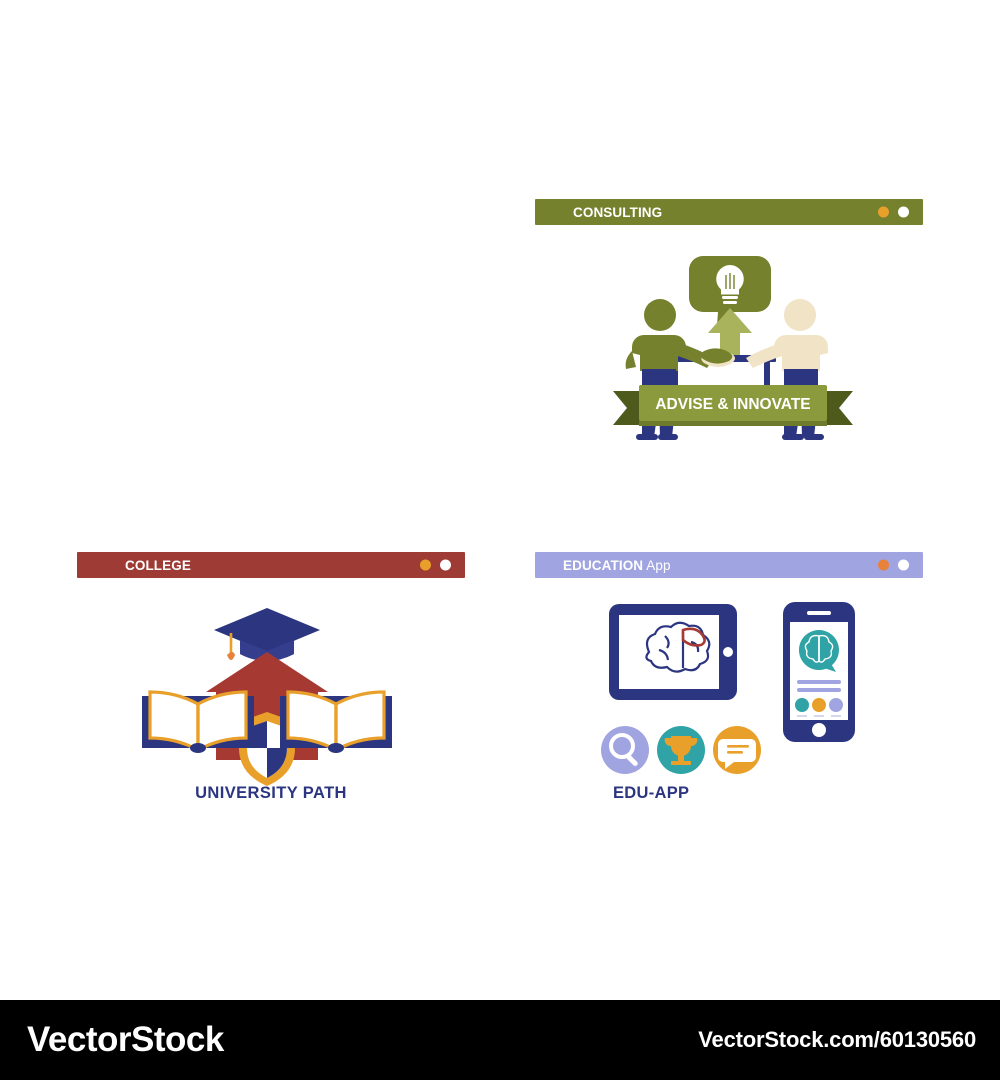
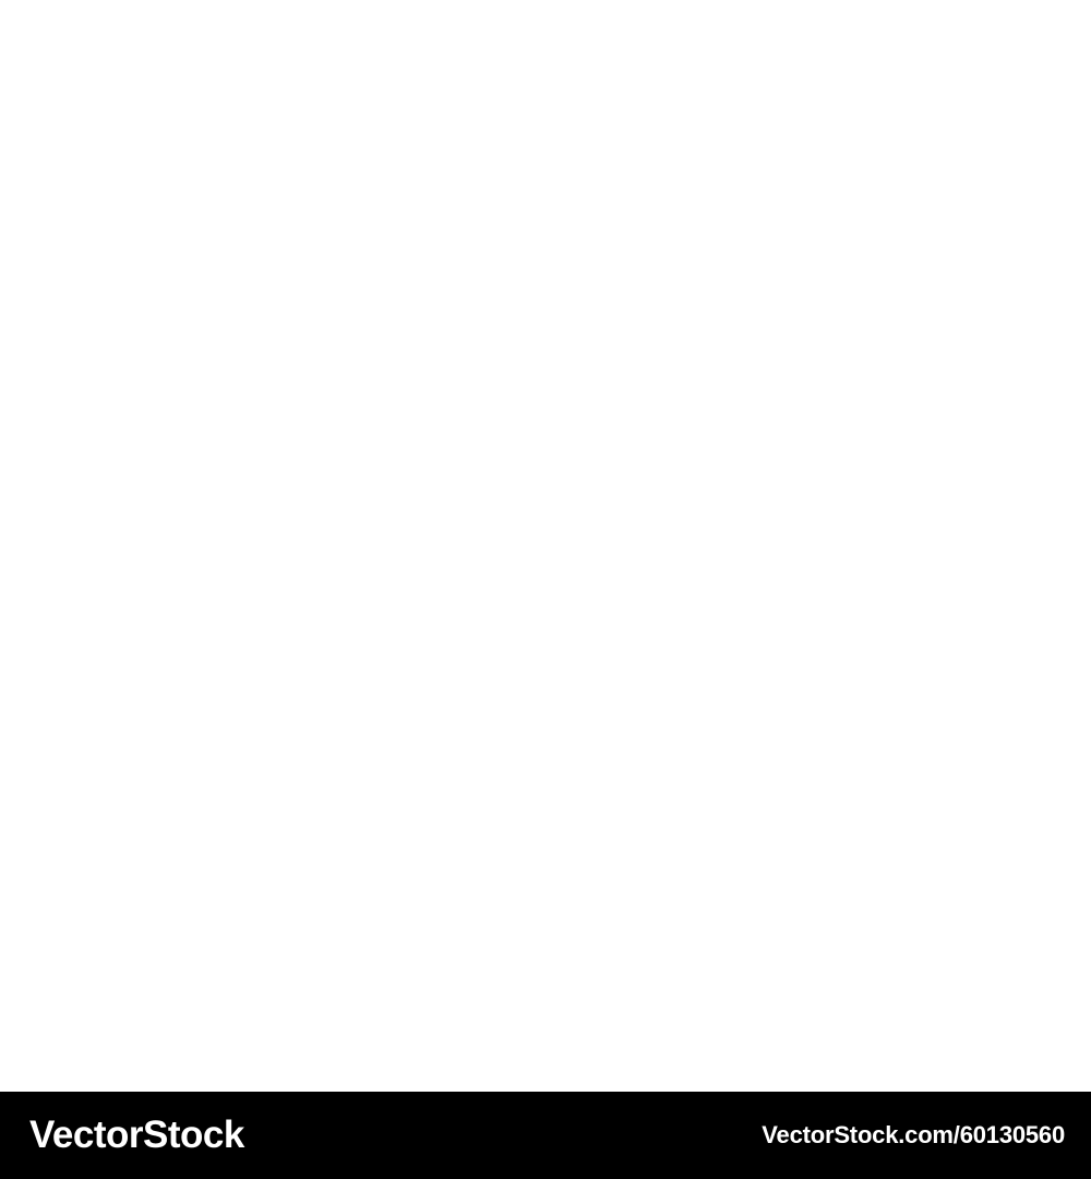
- CONSULTING
- ADVISE & INNOVATE
- COLLEGE
- UNIVERSITY PATH
- EDUCATION App
- EDU-APP
  VectorStock
  VectorStock.com/60130560
